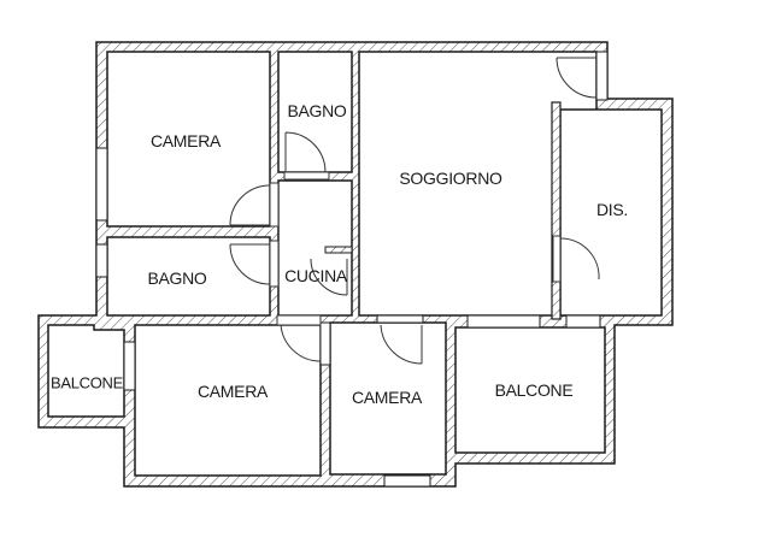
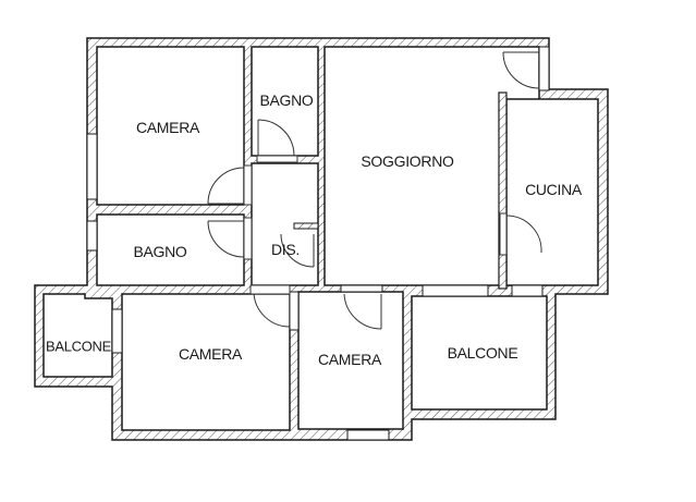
  CAMERA
  BAGNO
  SOGGIORNO
- DIS.
+ CUCINA
  BAGNO
- CUCINA
+ DIS.
  BALCONE
  CAMERA
  CAMERA
  BALCONE
